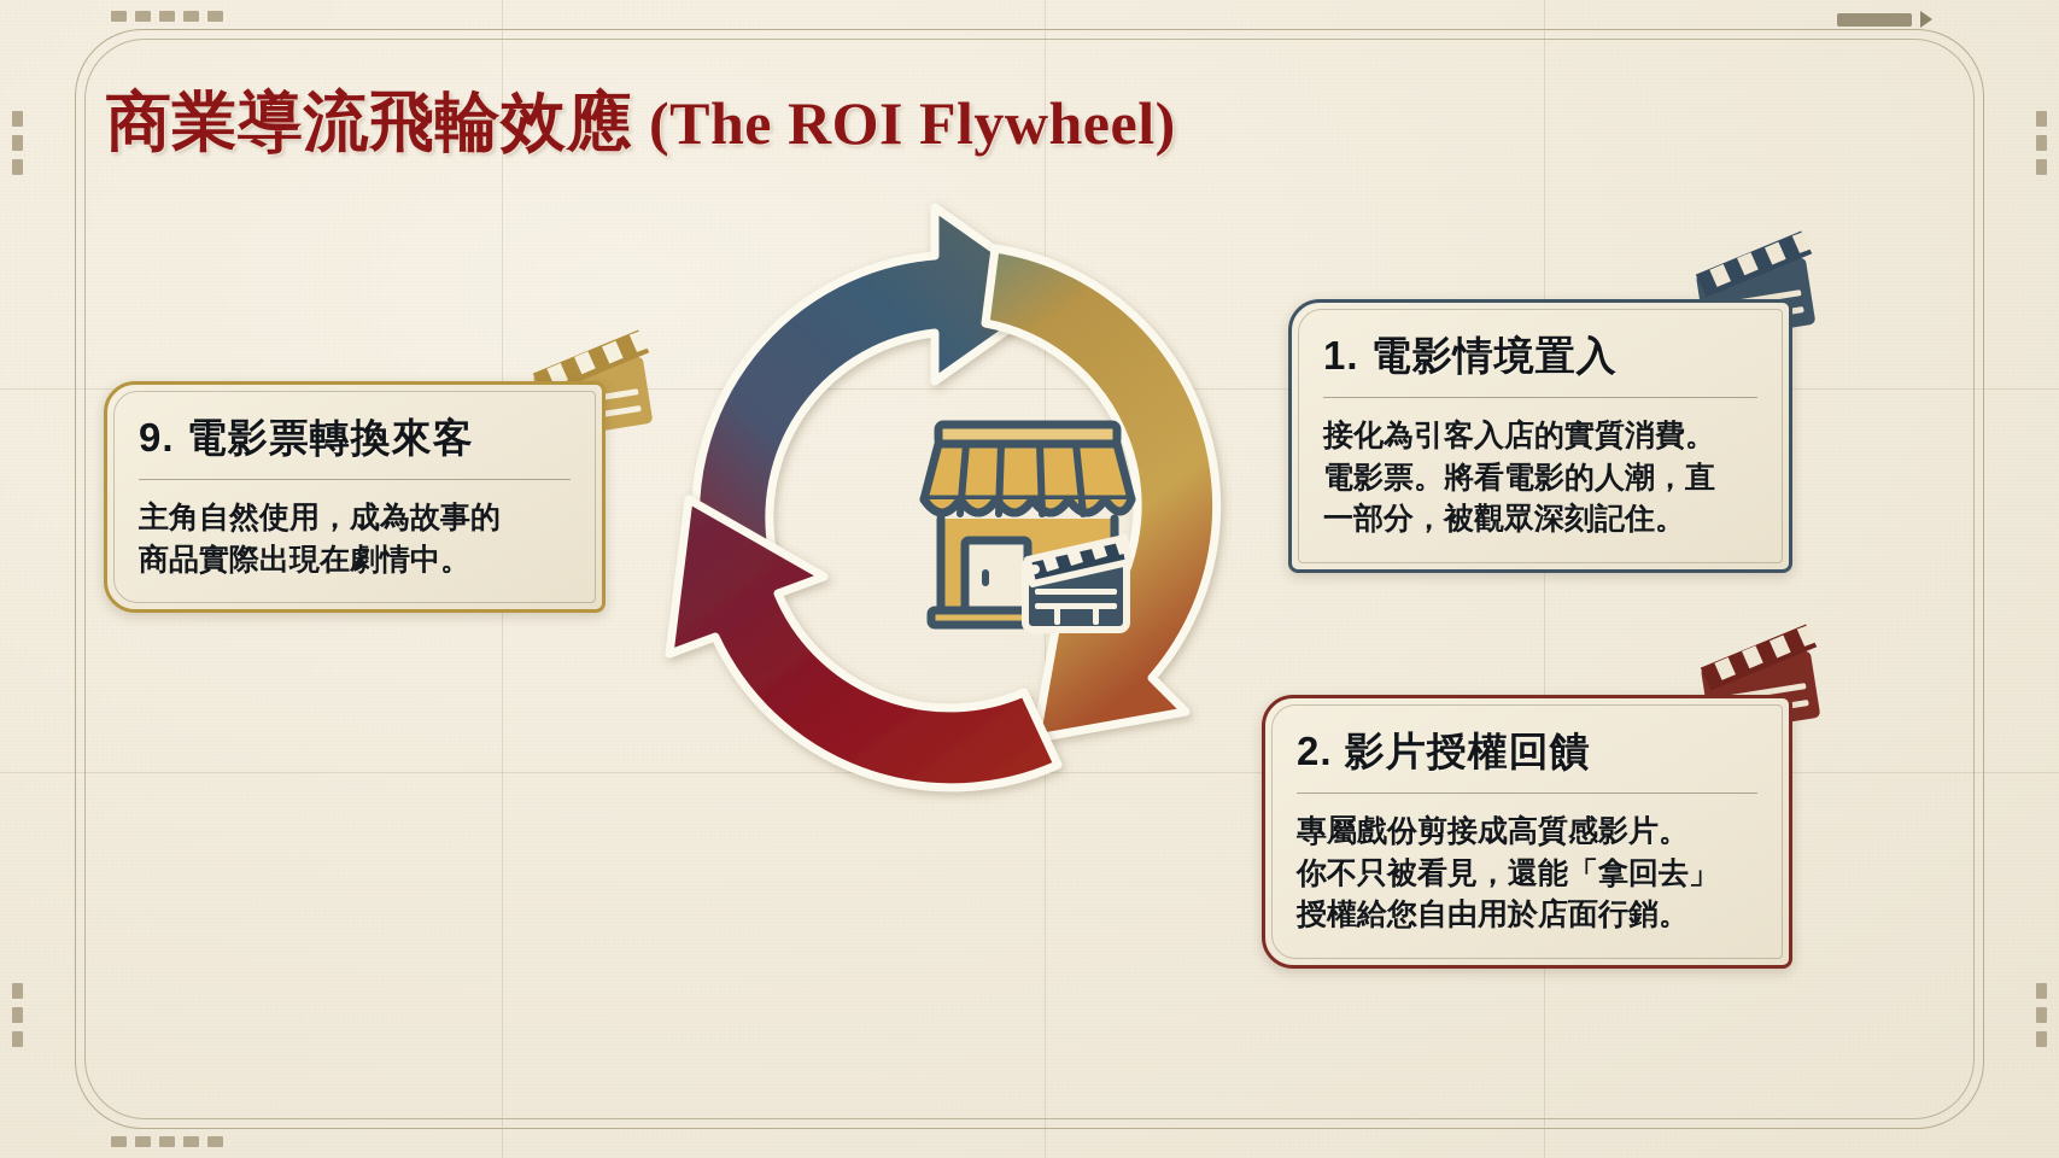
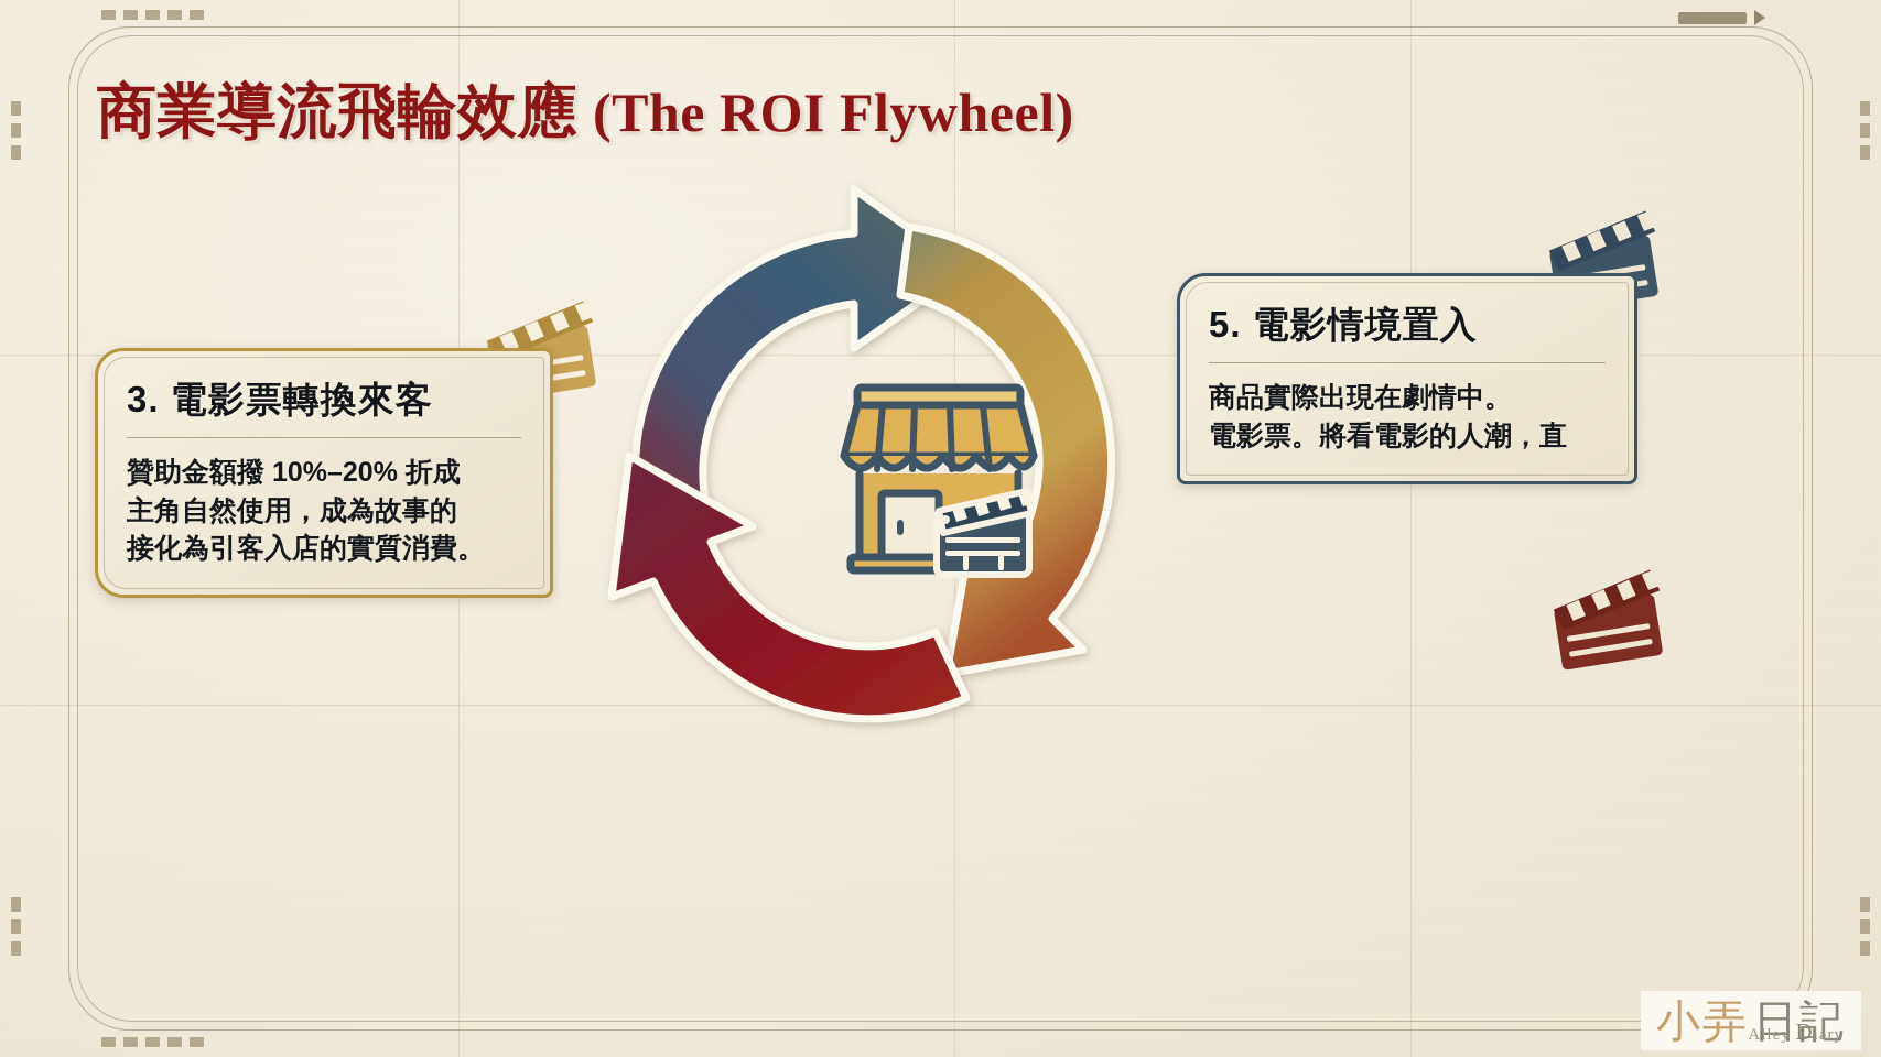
  商業導流飛輪效應 (The ROI Flywheel)
- 1. 電影情境置入
+ 5. 電影情境置入
- 接化為引客入店的實質消費。
+ 商品實際出現在劇情中。
  電影票。將看電影的人潮，直
- 一部分，被觀眾深刻記住。
- 2. 影片授權回饋
- 專屬戲份剪接成高質感影片。
- 你不只被看見，還能「拿回去」
- 授權給您自由用於店面行銷。
- 9. 電影票轉換來客
+ 3. 電影票轉換來客
+ 贊助金額撥 10%–20% 折成
  主角自然使用，成為故事的
- 商品實際出現在劇情中。
+ 接化為引客入店的實質消費。
+ 小弄
+ 日記
+ Alley Diary
